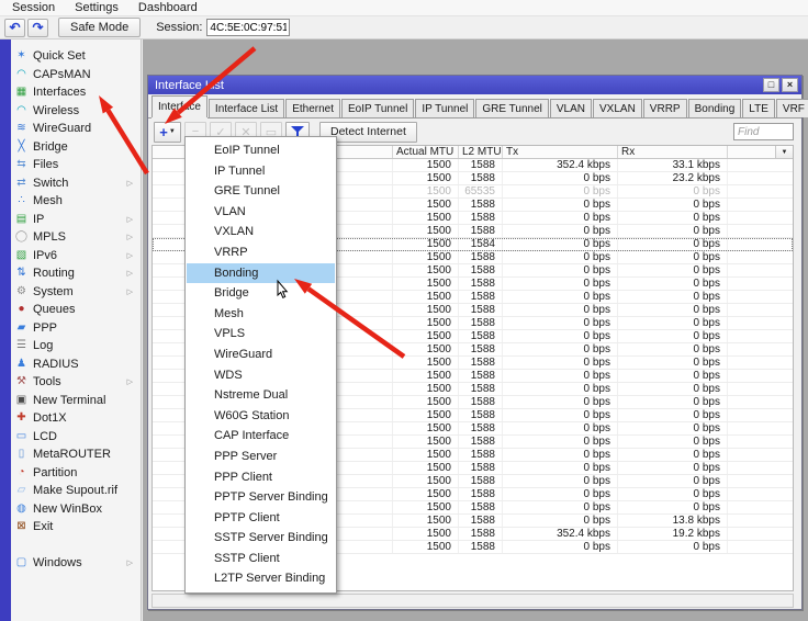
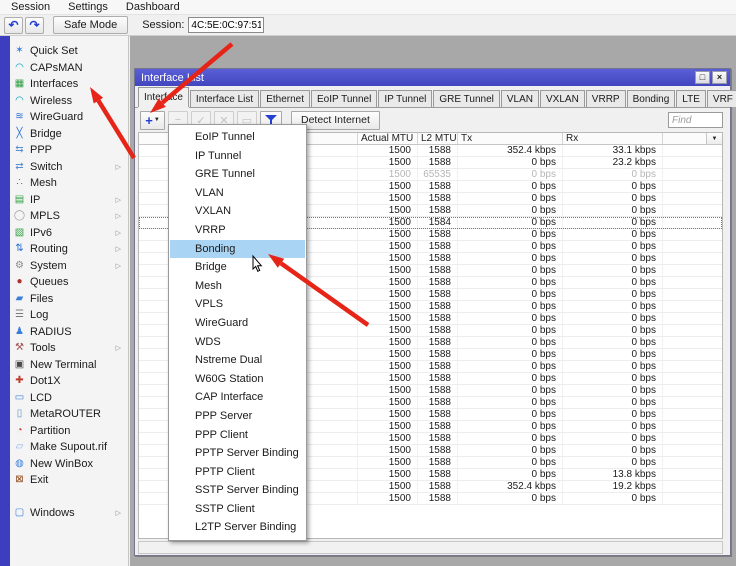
  Session
  Settings
  Dashboard
  ↶
  ↷
  Safe Mode
  Session:
  4C:5E:0C:97:51
  ✶
  Quick Set
  ◠
  CAPsMAN
  ▦
  Interfaces
  ◠
  Wireless
  ≋
  WireGuard
  ╳
  Bridge
  ⇆
- Files
+ PPP
  ⇄
  Switch
  ∴
  Mesh
  ▤
  IP
  ◯
  MPLS
  ▧
  IPv6
  ⇅
  Routing
  ⚙
  System
  ●
  Queues
  ▰
- PPP
+ Files
  ☰
  Log
  ♟
  RADIUS
  ⚒
  Tools
  ▣
  New Terminal
  ✚
  Dot1X
  ▭
  LCD
  ▯
  MetaROUTER
  ◔
  Partition
  ▱
  Make Supout.rif
  ◍
  New WinBox
  ⊠
  Exit
  ▢
  Windows
  Interfacest
  □
  ×
  Interce
  Interface List
  Ethernet
  EoIP Tunnel
  IP Tunnel
  GRE Tunnel
  VLAN
  VXLAN
  VRRP
  Bonding
  LTE
  VRF
  +
  −
  ✓
  ✕
  ▭
  Detect Internet
  Find
  Actual MTU
  L2 MTU
  Tx
  Rx
  1500
  1588
  352.4 kbps
  33.1 kbps
  1500
  1588
  0 bps
  23.2 kbps
  1500
  65535
  0 bps
  0 bps
  1500
  1588
  0 bps
  0 bps
  1500
  1588
  0 bps
  0 bps
  1500
  1588
  0 bps
  0 bps
  1500
  1584
  0 bps
  0 bps
  1500
  1588
  0 bps
  0 bps
  1500
  1588
  0 bps
  0 bps
  1500
  1588
  0 bps
  0 bps
  1500
  1588
  0 bps
  0 bps
  1500
  1588
  0 bps
  0 bps
  1500
  1588
  0 bps
  0 bps
  1500
  1588
  0 bps
  0 bps
  1500
  1588
  0 bps
  0 bps
  1500
  1588
  0 bps
  0 bps
  1500
  1588
  0 bps
  0 bps
  1500
  1588
  0 bps
  0 bps
  1500
  1588
  0 bps
  0 bps
  1500
  1588
  0 bps
  0 bps
  1500
  1588
  0 bps
  0 bps
  1500
  1588
  0 bps
  0 bps
  1500
  1588
  0 bps
  0 bps
  1500
  1588
  0 bps
  0 bps
  1500
  1588
  0 bps
  0 bps
  1500
  1588
  0 bps
  0 bps
  1500
  1588
  0 bps
  0 bps
  1500
  1588
  0 bps
  13.8 kbps
  1500
  1588
  352.4 kbps
  19.2 kbps
  1500
  1588
  0 bps
  0 bps
  EoIP Tunnel
  IP Tunnel
  GRE Tunnel
  VLAN
  VXLAN
  VRRP
  Bonding
  Bridge
  Mesh
  VPLS
  WireGuard
  WDS
  Nstreme Dual
  W60G Station
  CAP Interface
  PPP Server
  PPP Client
  PPTP Server Binding
  PPTP Client
  SSTP Server Binding
  SSTP Client
  L2TP Server Binding
